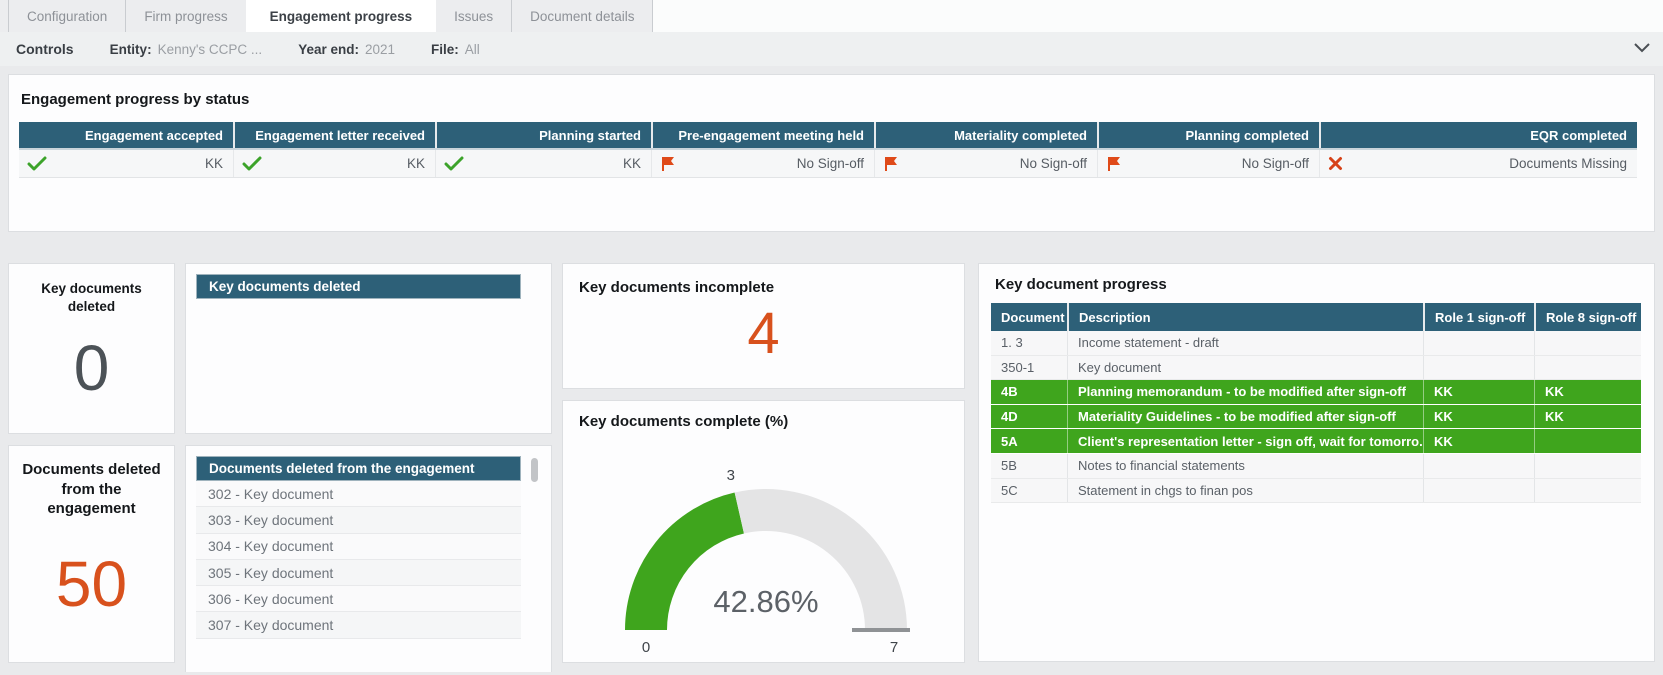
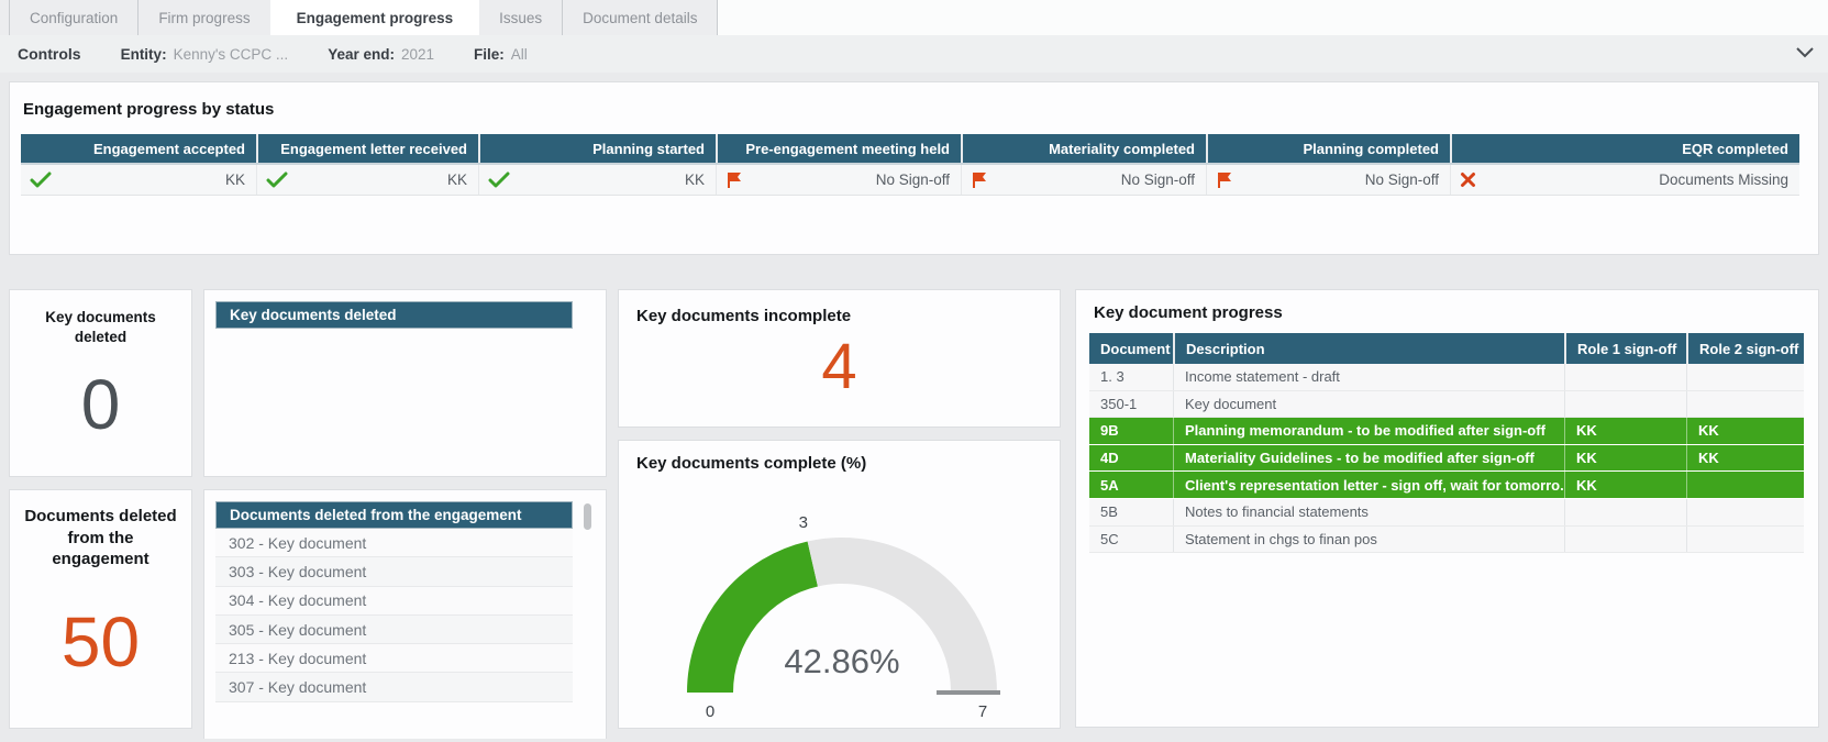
  Configuration
  Firm progress
  Engagement progress
  Issues
  Document details
  Controls
  Entity:
  Kenny's CCPC ...
  Year end:
  2021
  File:
  All
  Engagement progress by status
  Engagement accepted
  Engagement letter received
  Planning started
  Pre-engagement meeting held
  Materiality completed
  Planning completed
  EQR completed
  KK
  KK
  KK
  No Sign-off
  No Sign-off
  No Sign-off
  Documents Missing
  Key documents deleted
  0
  Key documents deleted
  Documents deleted from the engagement
  50
  Documents deleted from the engagement
  302 - Key document
  303 - Key document
  304 - Key document
  305 - Key document
- 306 - Key document
+ 213 - Key document
  307 - Key document
  Key documents incomplete
  4
  Key documents complete (%)
  0
  7
  3
  42.86%
  Key document progress
  Document
  Description
  Role 1 sign-off
- Role 8 sign-off
+ Role 2 sign-off
  1. 3
  Income statement - draft
  350-1
  Key document
- 4B
+ 9B
  Planning memorandum - to be modified after sign-off
  KK
  KK
  4D
  Materiality Guidelines - to be modified after sign-off
  KK
  KK
  5A
  Client's representation letter - sign off, wait for tomorro.
  KK
  5B
  Notes to financial statements
  5C
  Statement in chgs to finan pos
